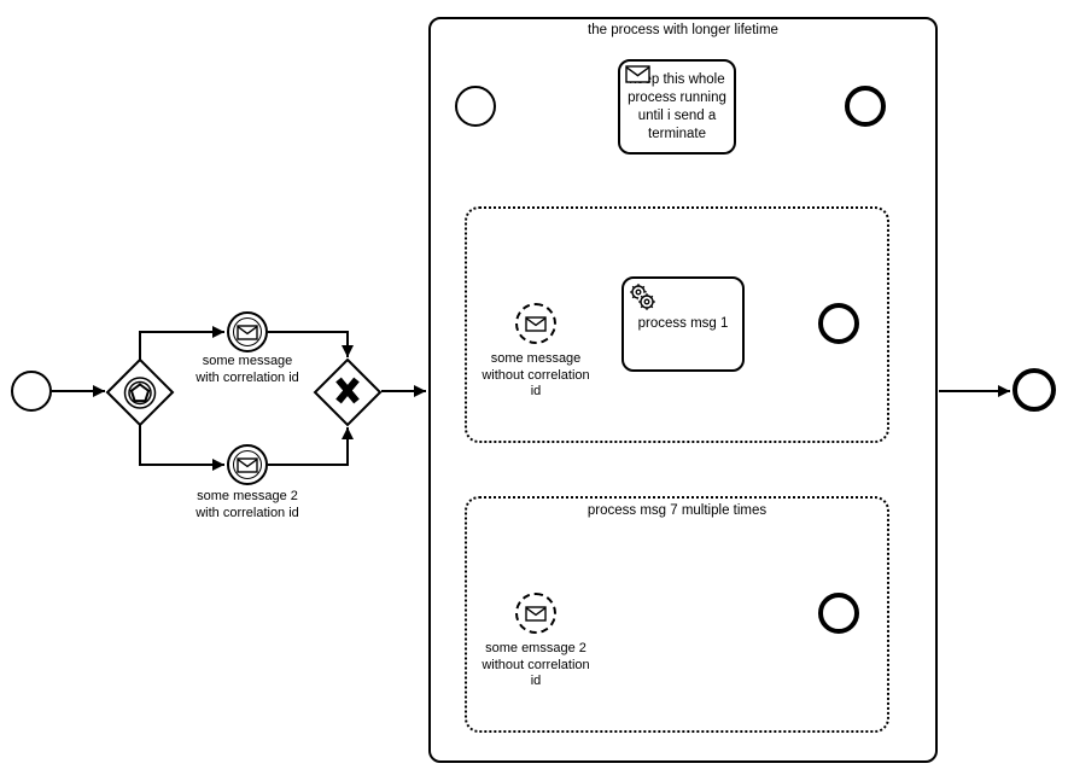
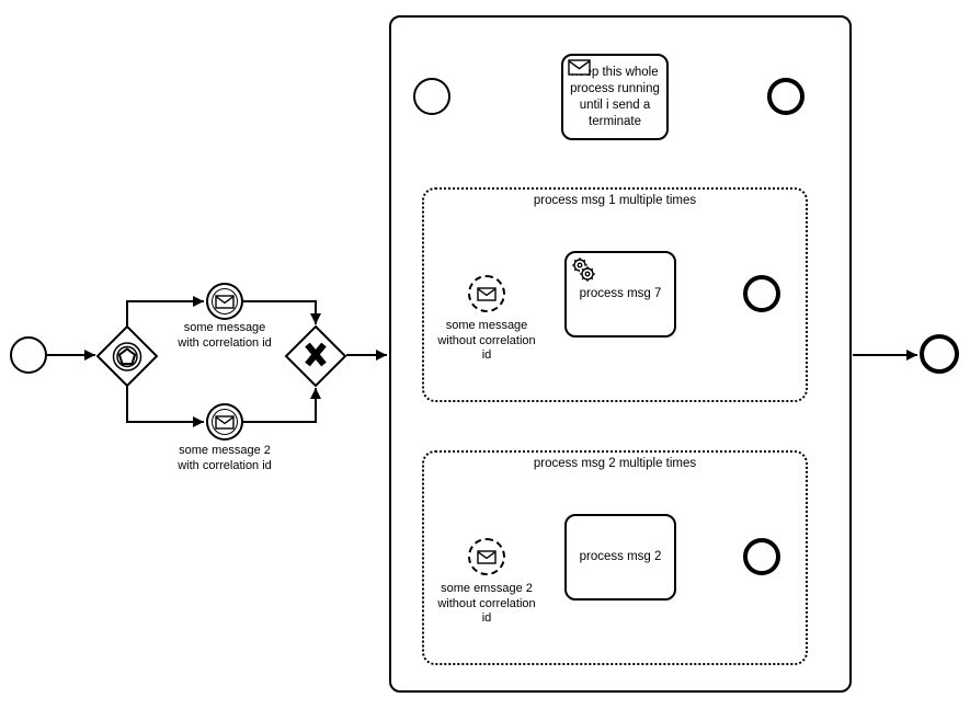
  some message
  with correlation id
  some message 2
  with correlation id
- the process with longer lifetime
  p this whole process running until i send a terminate
+ process msg 1 multiple times
  some message
  without correlation
  id
- process msg 1
+ process msg 7
- process msg 7 multiple times
+ process msg 2 multiple times
  some emssage 2
  without correlation
  id
+ process msg 2
